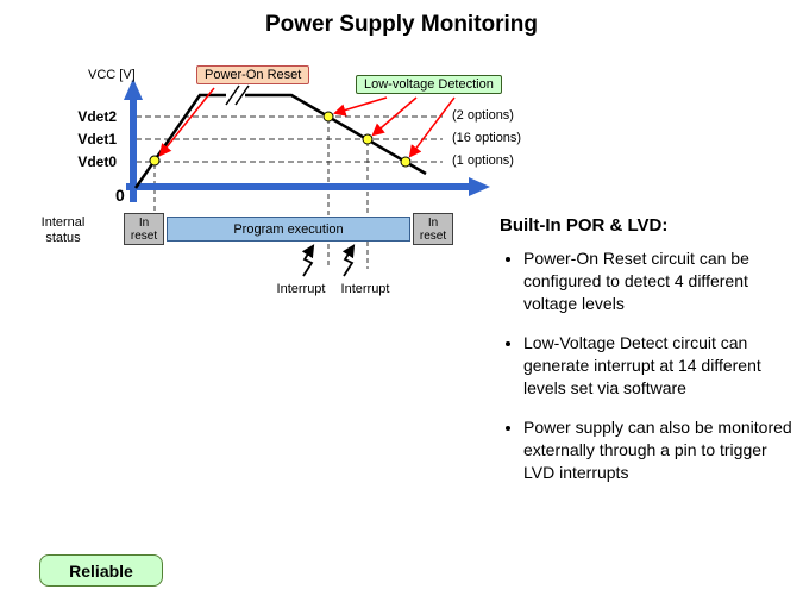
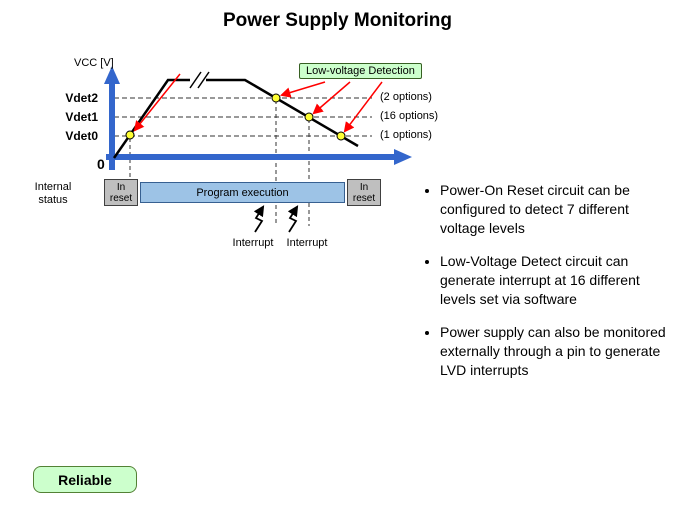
  Power Supply Monitoring
  VCC [V]
- Power-On Reset
  Low-voltage Detection
  Vdet2
  Vdet1
  Vdet0
  0
  (2 options)
  (16 options)
  (1 options)
  Internal status
  In reset
  Program execution
  In reset
  Interrupt
  Interrupt
- Built-In POR & LVD:
- Power-On Reset circuit can be configured to detect 4 different voltage levels
+ Power-On Reset circuit can be configured to detect 7 different voltage levels
- Low-Voltage Detect circuit can generate interrupt at 14 different levels set via software
+ Low-Voltage Detect circuit can generate interrupt at 16 different levels set via software
- Power supply can also be monitored externally through a pin to trigger LVD interrupts
+ Power supply can also be monitored externally through a pin to generate LVD interrupts
  Reliable
